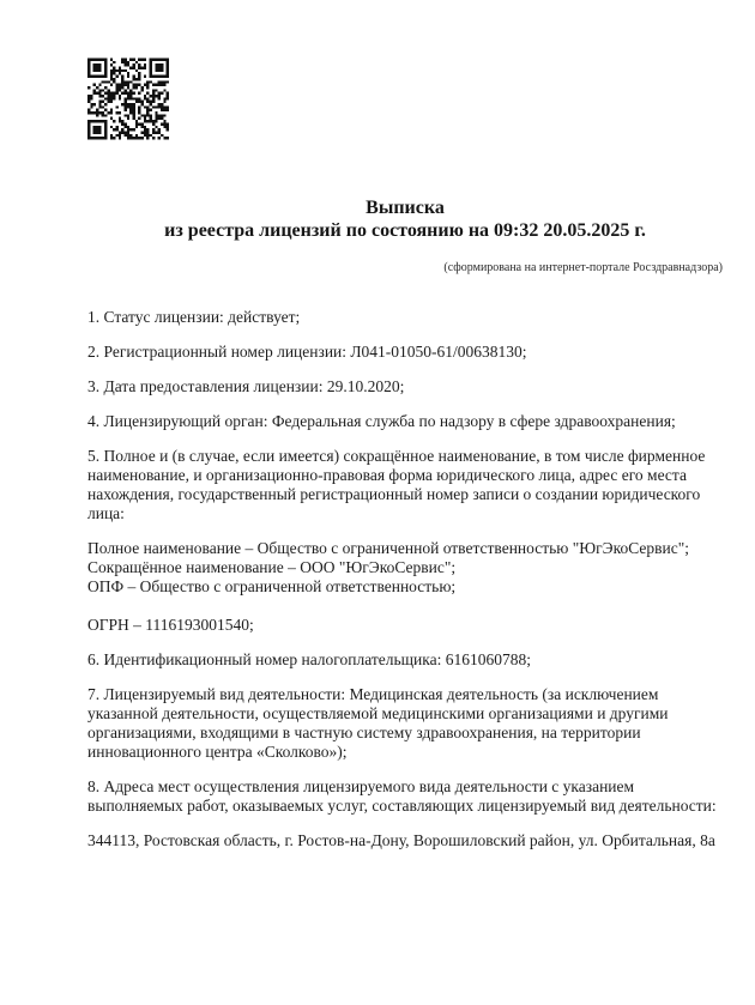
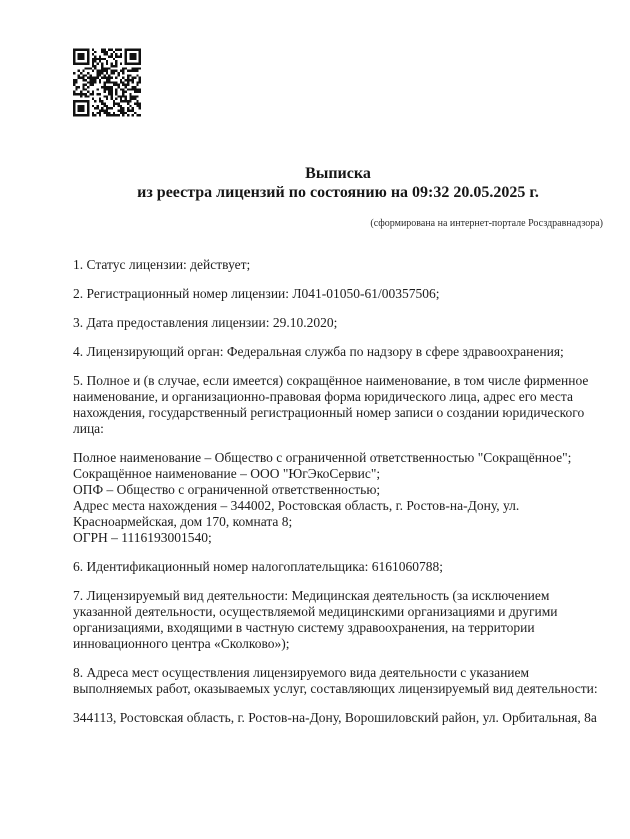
  Выписка
  из реестра лицензий по состоянию на 09:32 20.05.2025 г.
  (сформирована на интернет-портале Росздравнадзора)
  1. Статус лицензии: действует;
- 2. Регистрационный номер лицензии: Л041-01050-61/00638130;
+ 2. Регистрационный номер лицензии: Л041-01050-61/00357506;
  3. Дата предоставления лицензии: 29.10.2020;
  4. Лицензирующий орган: Федеральная служба по надзору в сфере здравоохранения;
  5. Полное и (в случае, если имеется) сокращённое наименование, в том числе фирменное наименование, и организационно-правовая форма юридического лица, адрес его места нахождения, государственный регистрационный номер записи о создании юридического лица:
- Полное наименование – Общество с ограниченной ответственностью "ЮгЭкоСервис";
+ Полное наименование – Общество с ограниченной ответственностью "Сокращённое";
  Сокращённое наименование – ООО "ЮгЭкоСервис";
  ОПФ – Общество с ограниченной ответственностью;
+ Адрес места нахождения – 344002, Ростовская область, г. Ростов-на-Дону, ул. Красноармейская, дом 170, комната 8;
  ОГРН – 1116193001540;
  6. Идентификационный номер налогоплательщика: 6161060788;
  7. Лицензируемый вид деятельности: Медицинская деятельность (за исключением указанной деятельности, осуществляемой медицинскими организациями и другими организациями, входящими в частную систему здравоохранения, на территории инновационного центра «Сколково»);
  8. Адреса мест осуществления лицензируемого вида деятельности с указанием выполняемых работ, оказываемых услуг, составляющих лицензируемый вид деятельности:
  344113, Ростовская область, г. Ростов-на-Дону, Ворошиловский район, ул. Орбитальная, 8а
